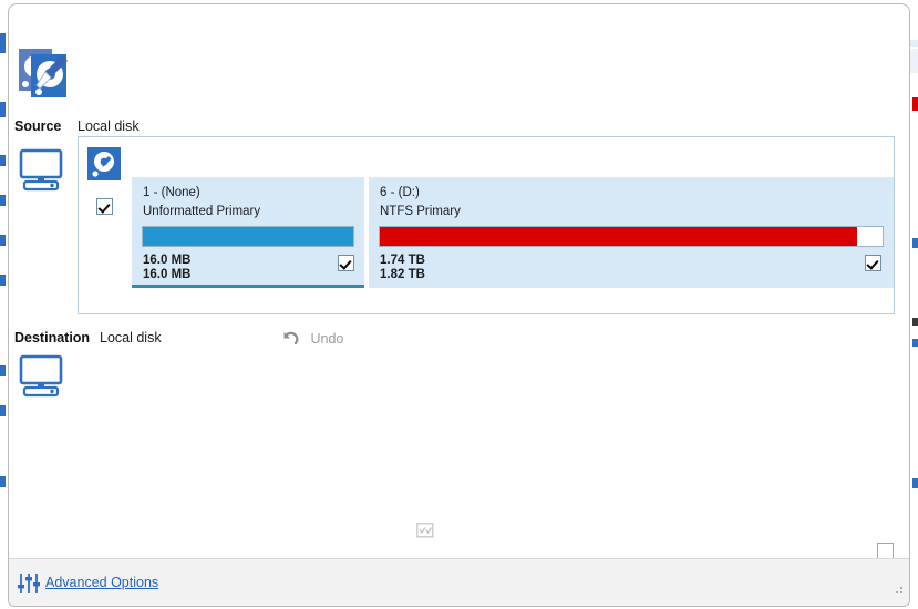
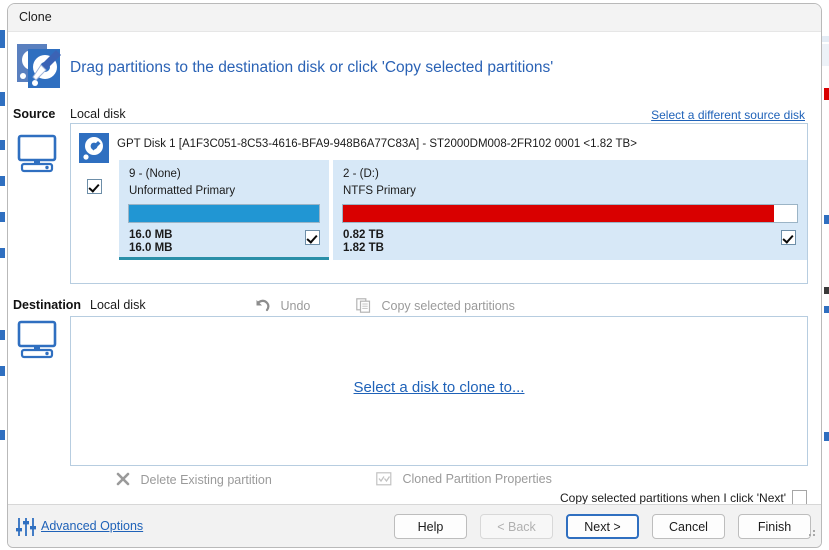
+ Clone
+ Drag partitions to the destination disk or click 'Copy selected partitions'
  Source
  Local disk
+ Select a different source disk
+ GPT Disk 1 [A1F3C051-8C53-4616-BFA9-948B6A77C83A] - ST2000DM008-2FR102 0001 <1.82 TB>
- 1 - (None)
+ 9 - (None)
  Unformatted Primary
  16.0 MB
  16.0 MB
- 6 - (D:)
+ 2 - (D:)
  NTFS Primary
- 1.74 TB
+ 0.82 TB
  1.82 TB
  Destination
  Local disk
  Undo
+ Copy selected partitions
+ Select a disk to clone to...
+ Delete Existing partition
+ Cloned Partition Properties
+ Copy selected partitions when I click 'Next'
  Advanced Options
+ Help
+ < Back
+ Next >
+ Cancel
+ Finish
